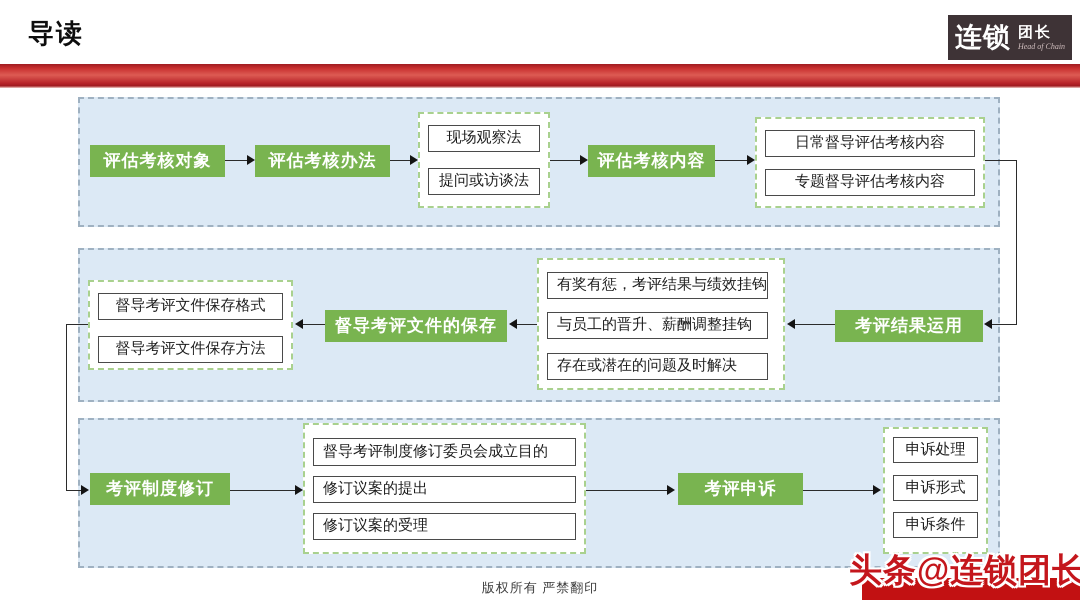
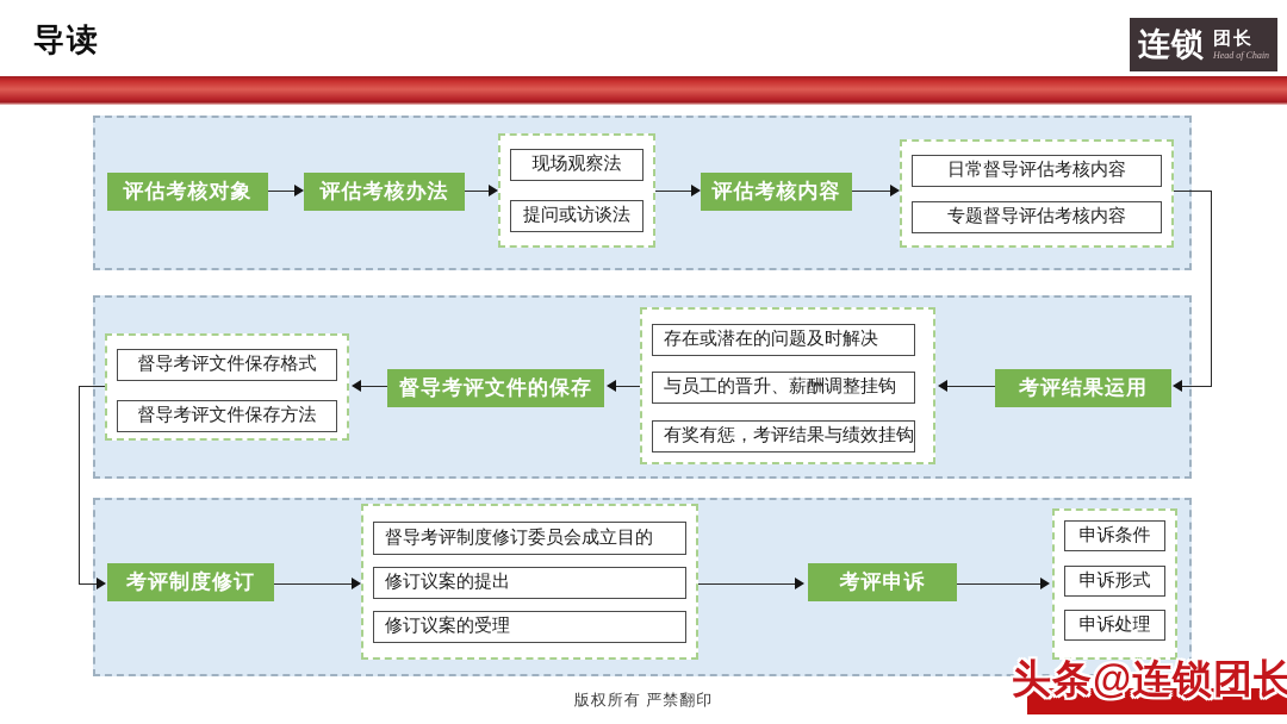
  导读
  连锁
  团长
  Head of Chain
  评估考核对象
  评估考核办法
  现场观察法
  提问或访谈法
  评估考核内容
  日常督导评估考核内容
  专题督导评估考核内容
  考评结果运用
- 有奖有惩，考评结果与绩效挂钩
+ 存在或潜在的问题及时解决
  与员工的晋升、薪酬调整挂钩
- 存在或潜在的问题及时解决
+ 有奖有惩，考评结果与绩效挂钩
  督导考评文件的保存
  督导考评文件保存格式
  督导考评文件保存方法
  考评制度修订
  督导考评制度修订委员会成立目的
  修订议案的提出
  修订议案的受理
  考评申诉
- 申诉处理
+ 申诉条件
  申诉形式
- 申诉条件
+ 申诉处理
  版权所有 严禁翻印
  头条@连锁团长
